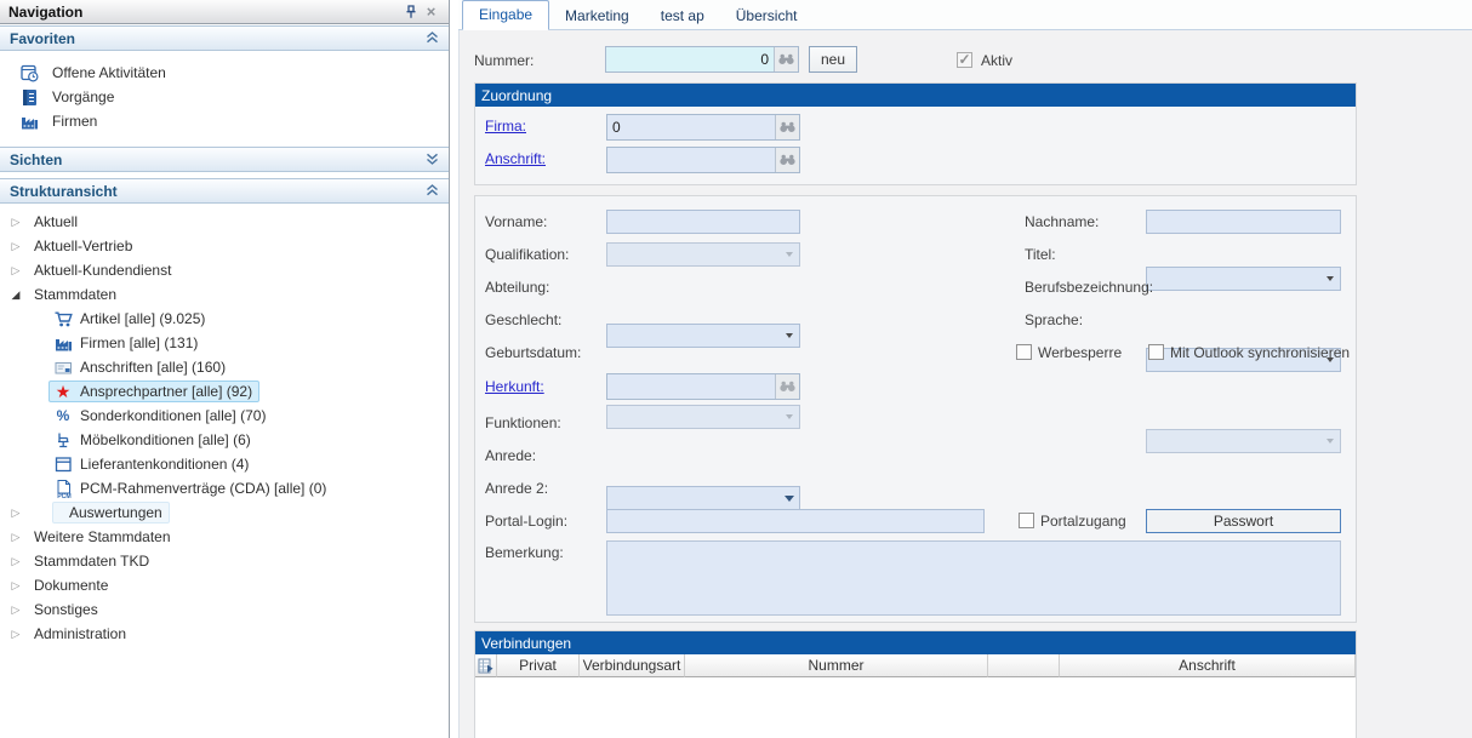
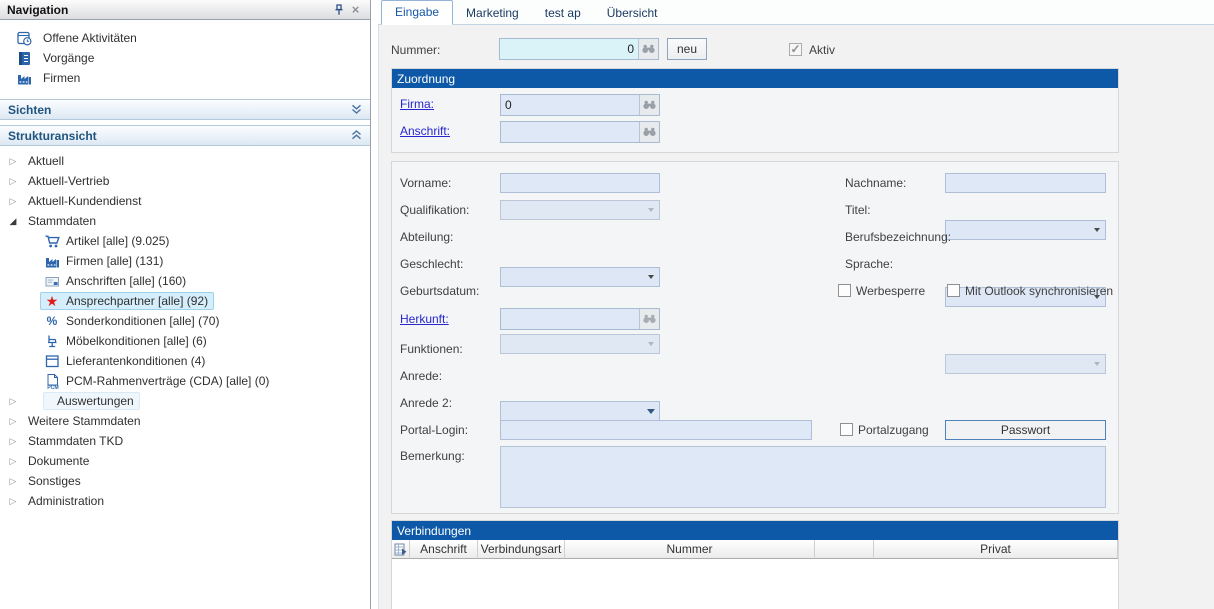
  Navigation
  ×
- Favoriten
  Offene Aktivitäten
  Vorgänge
  Firmen
  Sichten
  Strukturansicht
  ▷
  Aktuell
  ▷
  Aktuell-Vertrieb
  ▷
  Aktuell-Kundendienst
  ◢
  Stammdaten
  Artikel [alle] (9.025)
  Firmen [alle] (131)
  Anschriften [alle] (160)
  ★
  Ansprechpartner [alle] (92)
  %
  Sonderkonditionen [alle] (70)
  Möbelkonditionen [alle] (6)
  Lieferantenkonditionen (4)
  PCM-Rahmenverträge (CDA) [alle] (0)
  ▷
  Auswertungen
  ▷
  Weitere Stammdaten
  ▷
  Stammdaten TKD
  ▷
  Dokumente
  ▷
  Sonstiges
  ▷
  Administration
  Eingabe
  Marketing
  test ap
  Übersicht
  Nummer:
  0
  neu
  ✓
  Aktiv
  Zuordnung
  Firma:
  0
  Anschrift:
  Vorname:
  Nachname:
  Qualifikation:
  Titel:
  Abteilung:
  Berufsbezeichnung:
  Geschlecht:
  Sprache:
  Geburtsdatum:
  Werbesperre
  Mit Outlook synchronisieren
  Herkunft:
  Funktionen:
  Anrede:
  Anrede 2:
  Portal-Login:
  Portalzugang
  Passwort
  Bemerkung:
  Verbindungen
- Privat
+ Anschrift
  Verbindungsart
  Nummer
- Anschrift
+ Privat
